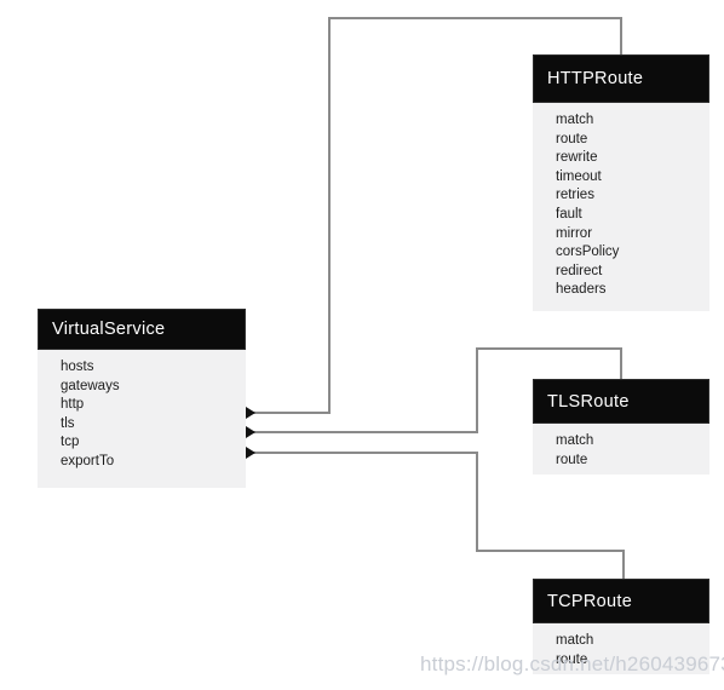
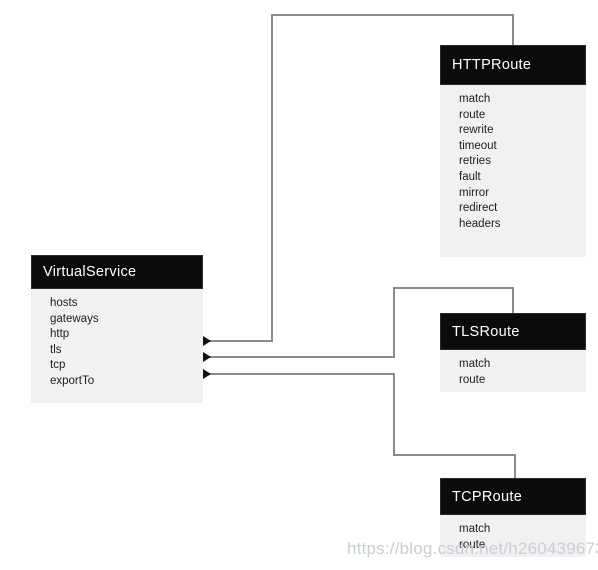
  VirtualService
  hosts
  gateways
  http
  tls
  tcp
  exportTo
  HTTPRoute
  match
  route
  rewrite
  timeout
  retries
  fault
  mirror
- corsPolicy
  redirect
  headers
  TLSRoute
  match
  route
  TCPRoute
  match
  route
  https://blog.csdn.net/h26043967
